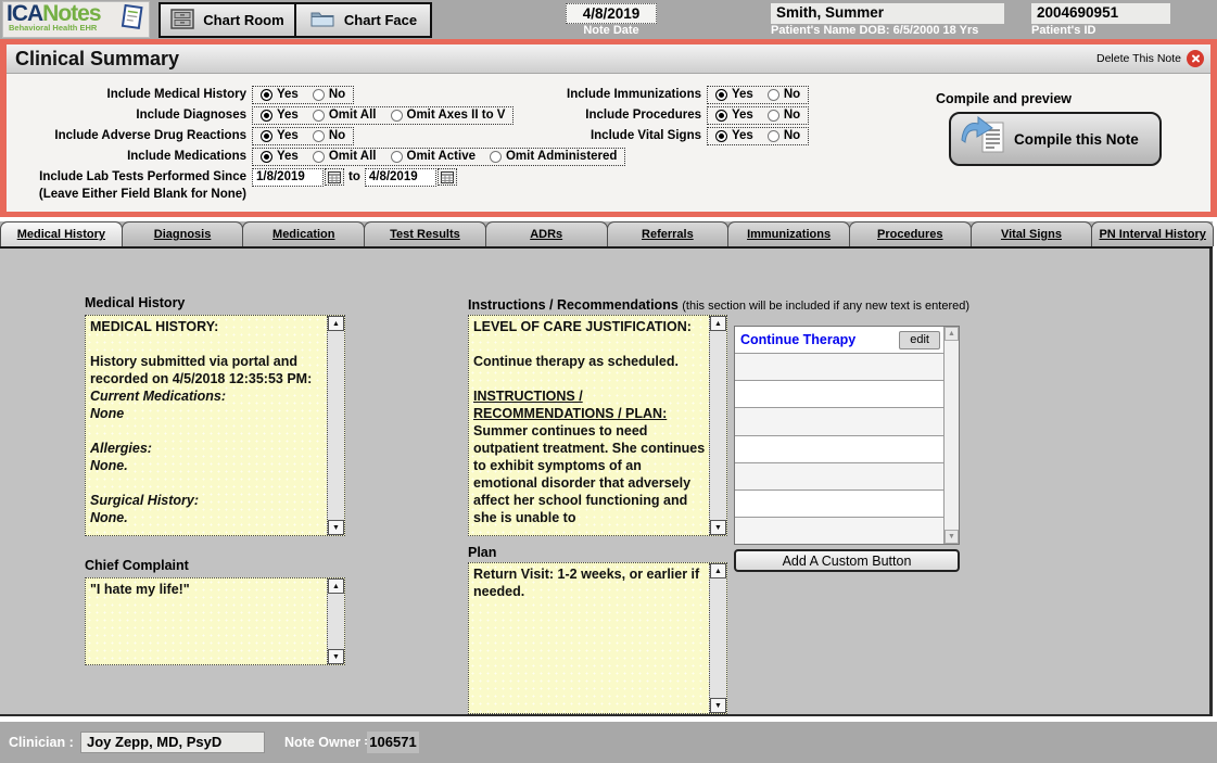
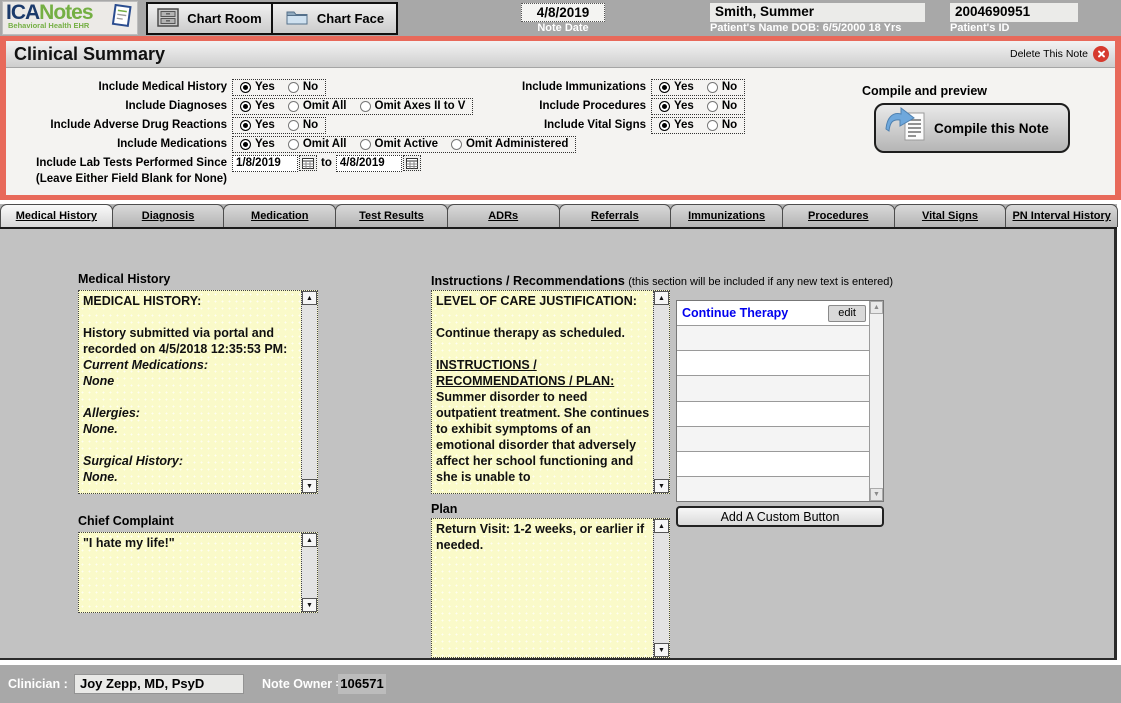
  ICA
  Notes
  Behavioral Health EHR
  Chart Room
  Chart Face
  4/8/2019
  Note Date
  Smith, Summer
  Patient's Name DOB: 6/5/2000 18 Yrs
  2004690951
  Patient's ID
  Clinical Summary
  Delete This Note
  Include Medical History
  Yes
  No
  Include Diagnoses
  Yes
  Omit All
  Omit Axes II to V
  Include Adverse Drug Reactions
  Yes
  No
  Include Medications
  Yes
  Omit All
  Omit Active
  Omit Administered
  Include Lab Tests Performed Since
  1/8/2019
  to
  4/8/2019
  (Leave Either Field Blank for None)
  Include Immunizations
  Yes
  No
  Include Procedures
  Yes
  No
  Include Vital Signs
  Yes
  No
  Compile and preview
  Compile this Note
  Medical History
  Diagnosis
  Medication
  Test Results
  ADRs
  Referrals
  Immunizations
  Procedures
  Vital Signs
  PN Interval History
  Medical History
  MEDICAL HISTORY:
  History submitted via portal and recorded on 4/5/2018 12:35:53 PM:
  Current Medications:
  None
  Allergies:
  None.
  Surgical History:
  None.
  Chief Complaint
  "I hate my life!"
  Instructions / Recommendations (this section will be included if any new text is entered)
  LEVEL OF CARE JUSTIFICATION:
  Continue therapy as scheduled.
  INSTRUCTIONS / RECOMMENDATIONS / PLAN:
- Summer continues to need outpatient treatment. She continues to exhibit symptoms of an emotional disorder that adversely affect her school functioning and she is unable to
+ Summer disorder to need outpatient treatment. She continues to exhibit symptoms of an emotional disorder that adversely affect her school functioning and she is unable to
  Plan
  Return Visit: 1-2 weeks, or earlier if needed.
  Continue Therapy
  edit
  Add A Custom Button
  Clinician :
  Joy Zepp, MD, PsyD
  Note Owner
  106571
